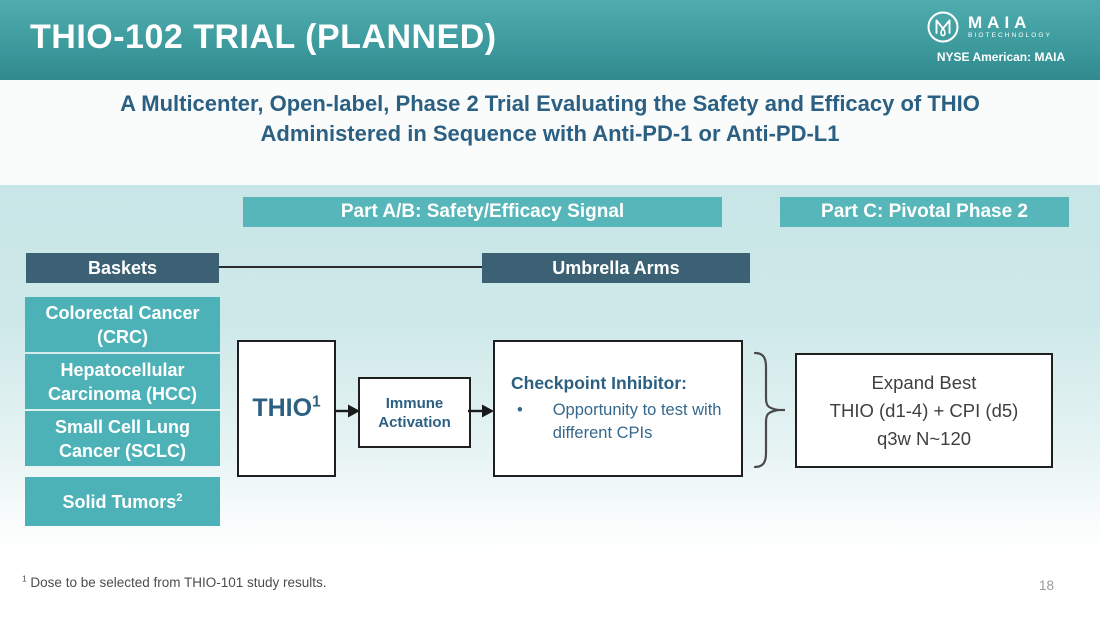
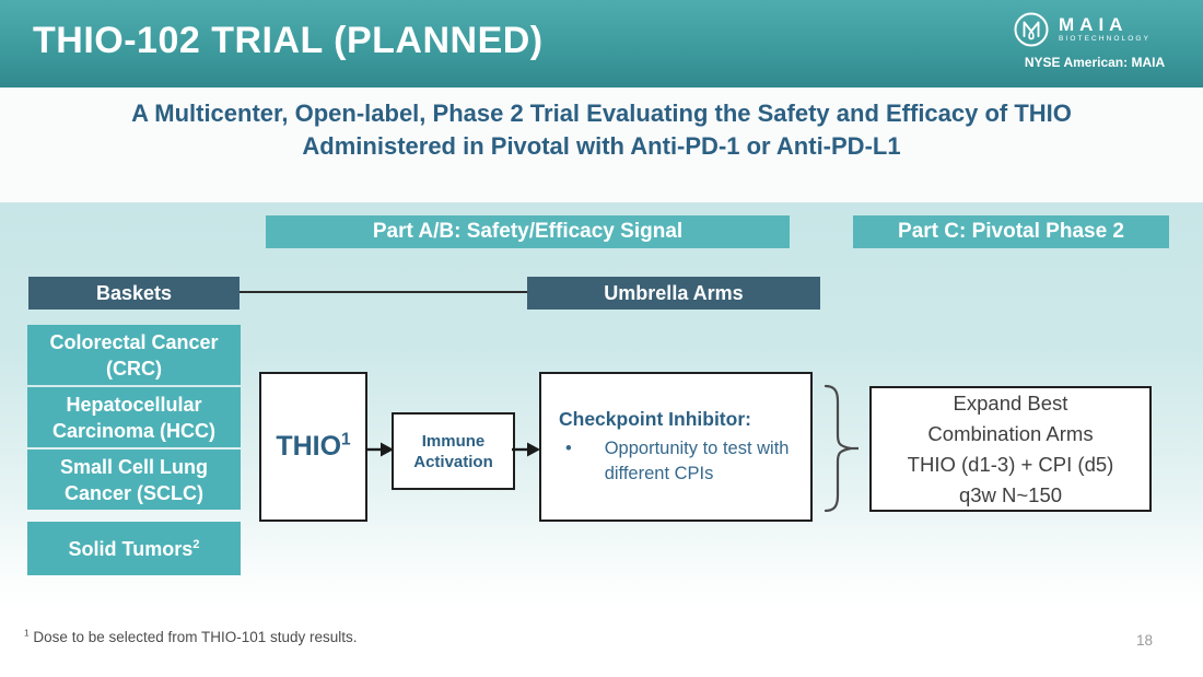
  THIO-102 TRIAL (PLANNED)
  MAIA
  NYSE American: MAIA
- A Multicenter, Open-label, Phase 2 Trial Evaluating the Safety and Efficacy of THIO Administered in Sequence with Anti-PD-1 or Anti-PD-L1
+ A Multicenter, Open-label, Phase 2 Trial Evaluating the Safety and Efficacy of THIO Administered in Pivotal with Anti-PD-1 or Anti-PD-L1
  Part A/B: Safety/Efficacy Signal
  Part C: Pivotal Phase 2
  Baskets
  Umbrella Arms
  Colorectal Cancer (CRC)
  Hepatocellular Carcinoma (HCC)
  Small Cell Lung Cancer (SCLC)
  Solid Tumors2
  THIO1
  Immune Activation
  Checkpoint Inhibitor:
  •
  Opportunity to test with different CPIs
  Expand Best
+ Combination Arms
- THIO (d1-4) + CPI (d5)
+ THIO (d1-3) + CPI (d5)
- q3w N~120
+ q3w N~150
  1 Dose to be selected from THIO-101 study results.
  18
